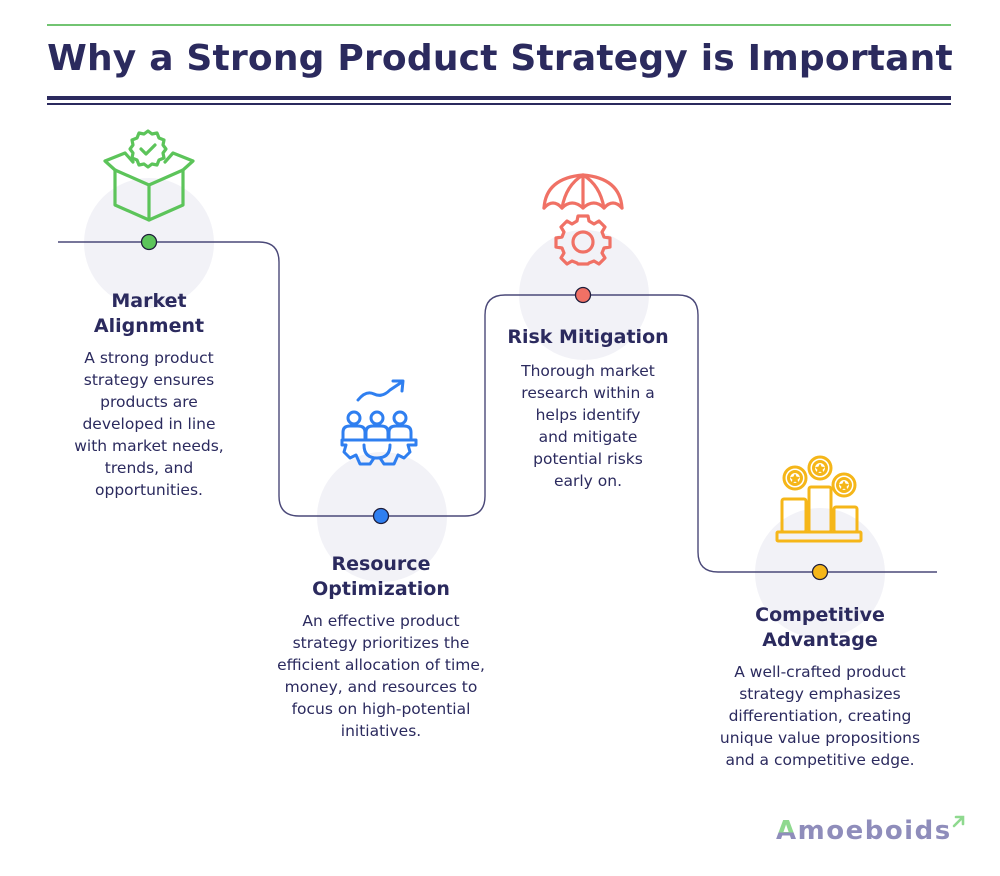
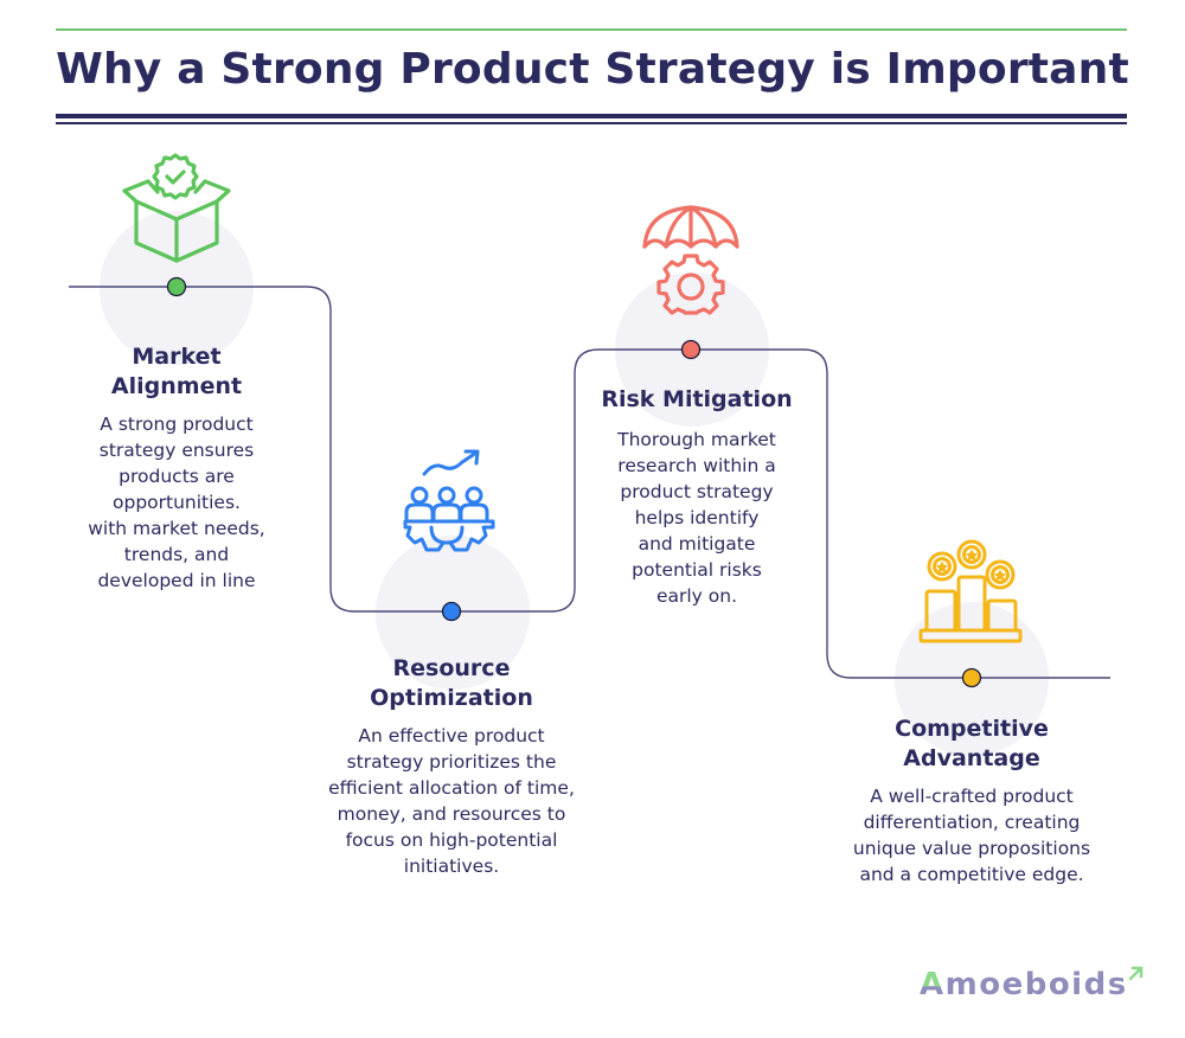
  Why a Strong Product Strategy is Important
  Market
  Alignment
  A strong product
  strategy ensures
  products are
- developed in line
+ opportunities.
  with market needs,
  trends, and
- opportunities.
+ developed in line
  Resource
  Optimization
  An effective product
  strategy prioritizes the
  efficient allocation of time,
  money, and resources to
  focus on high-potential
  initiatives.
  Risk Mitigation
  Thorough market
  research within a
+ product strategy
  helps identify
  and mitigate
  potential risks
  early on.
  Competitive
  Advantage
  A well-crafted product
- strategy emphasizes
  differentiation, creating
  unique value propositions
  and a competitive edge.
  Amoeboids
